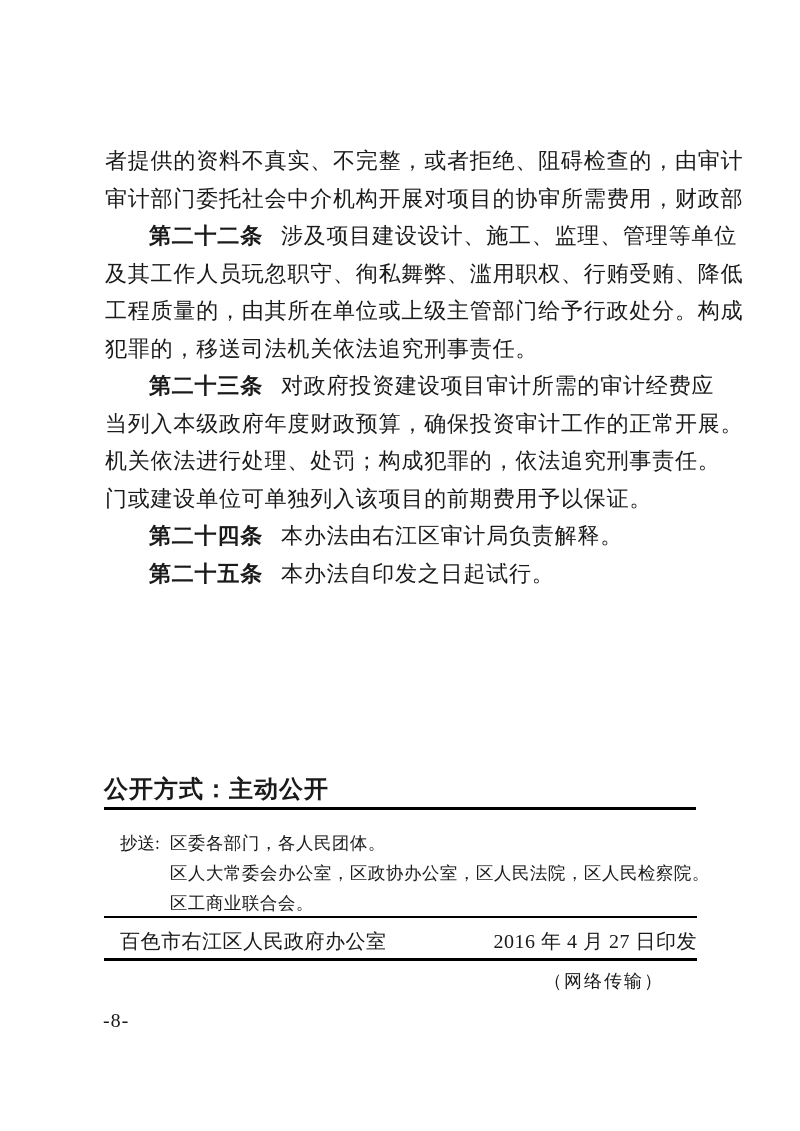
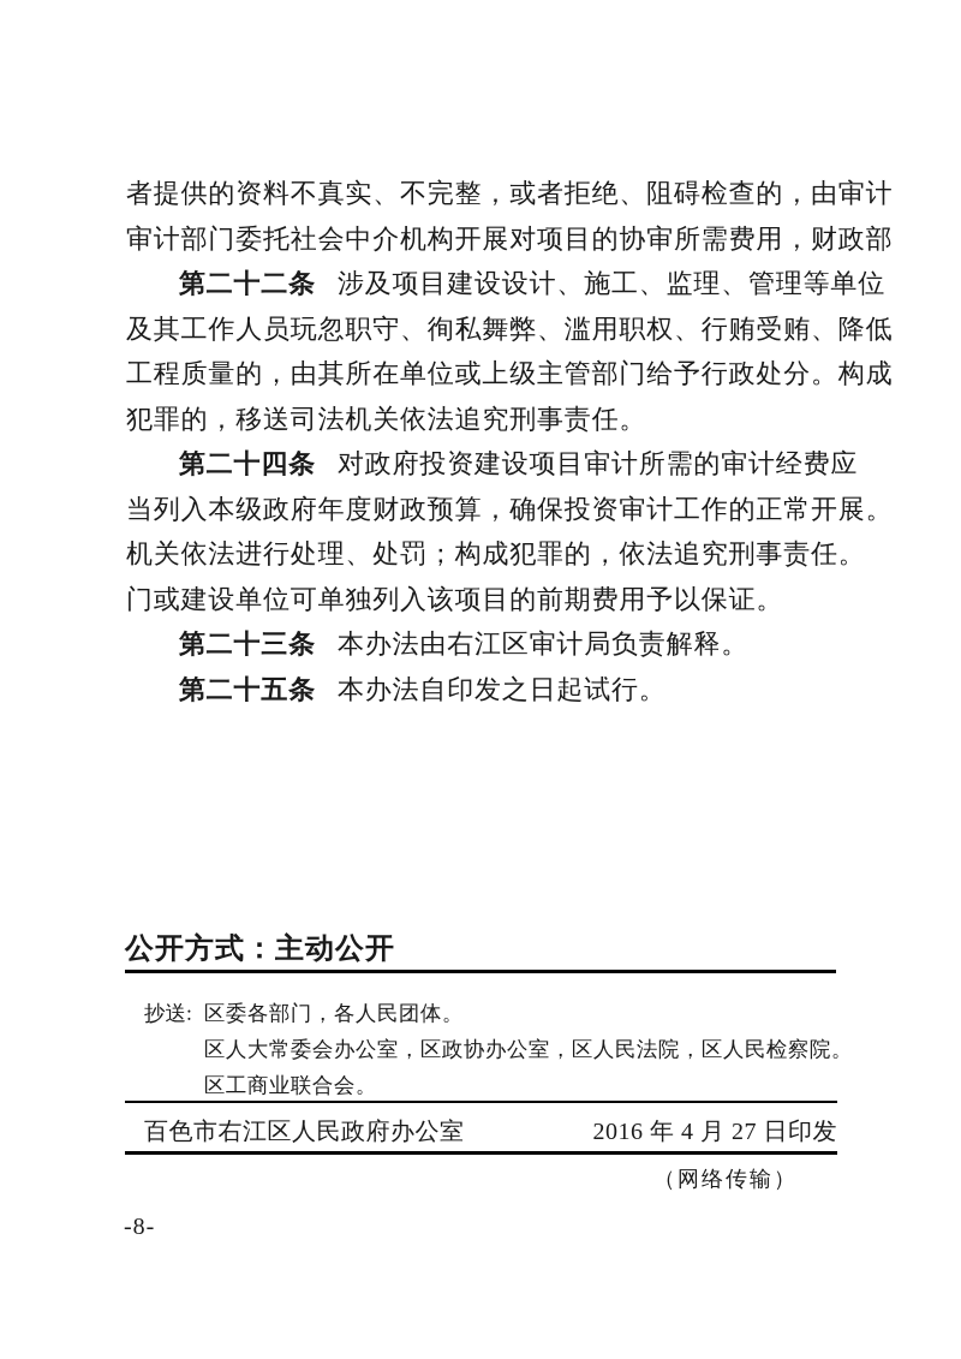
  者提供的资料不真实、不完整，或者拒绝、阻碍检查的，由审计
  审计部门委托社会中介机构开展对项目的协审所需费用，财政部
  第二十二条 涉及项目建设设计、施工、监理、管理等单位
  及其工作人员玩忽职守、徇私舞弊、滥用职权、行贿受贿、降低
  工程质量的，由其所在单位或上级主管部门给予行政处分。构成
  犯罪的，移送司法机关依法追究刑事责任。
- 第二十三条 对政府投资建设项目审计所需的审计经费应
+ 第二十四条 对政府投资建设项目审计所需的审计经费应
  当列入本级政府年度财政预算，确保投资审计工作的正常开展。
  机关依法进行处理、处罚；构成犯罪的，依法追究刑事责任。
  门或建设单位可单独列入该项目的前期费用予以保证。
- 第二十四条 本办法由右江区审计局负责解释。
+ 第二十三条 本办法由右江区审计局负责解释。
  第二十五条 本办法自印发之日起试行。
  公开方式：主动公开
  抄送:
  区委各部门，各人民团体。
  区人大常委会办公室，区政协办公室，区人民法院，区人民检察院。
  区工商业联合会。
  百色市右江区人民政府办公室
  2016 年 4 月 27 日印发
  （网络传输）
  -8-
